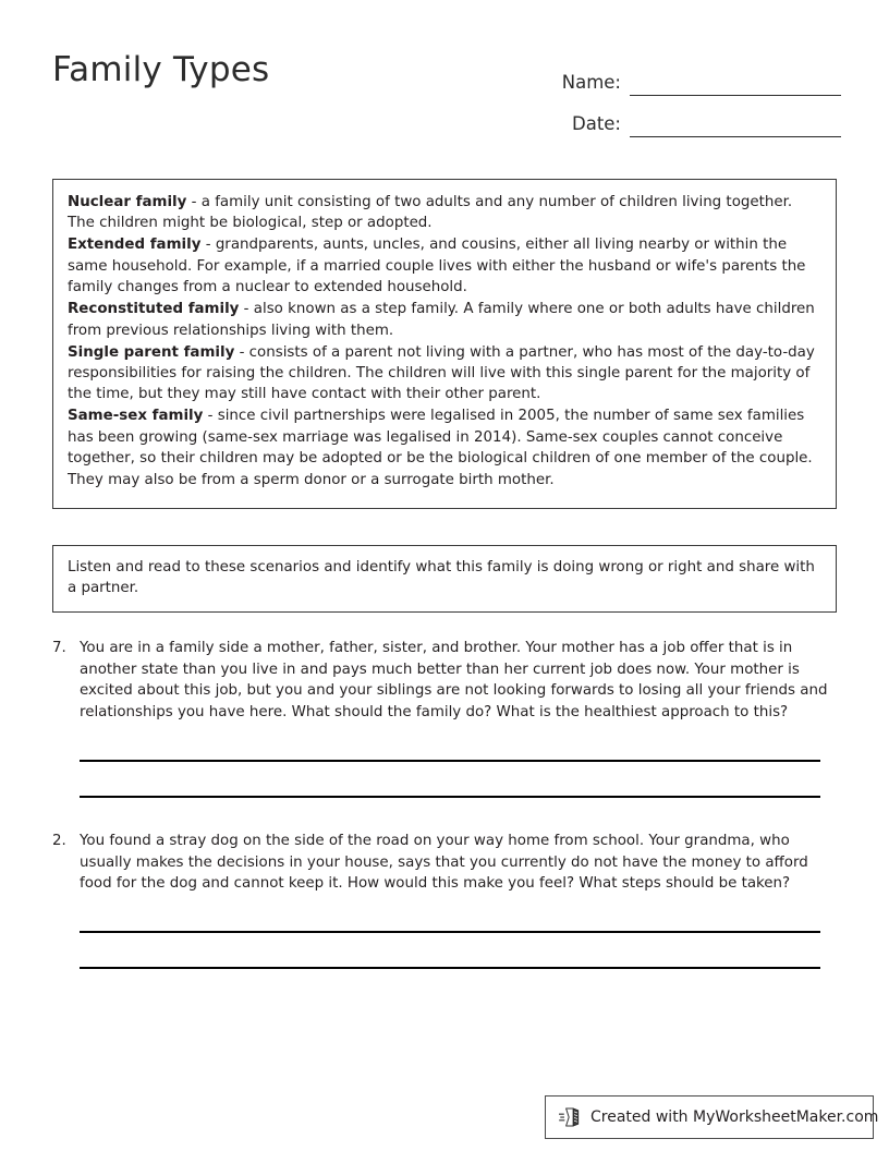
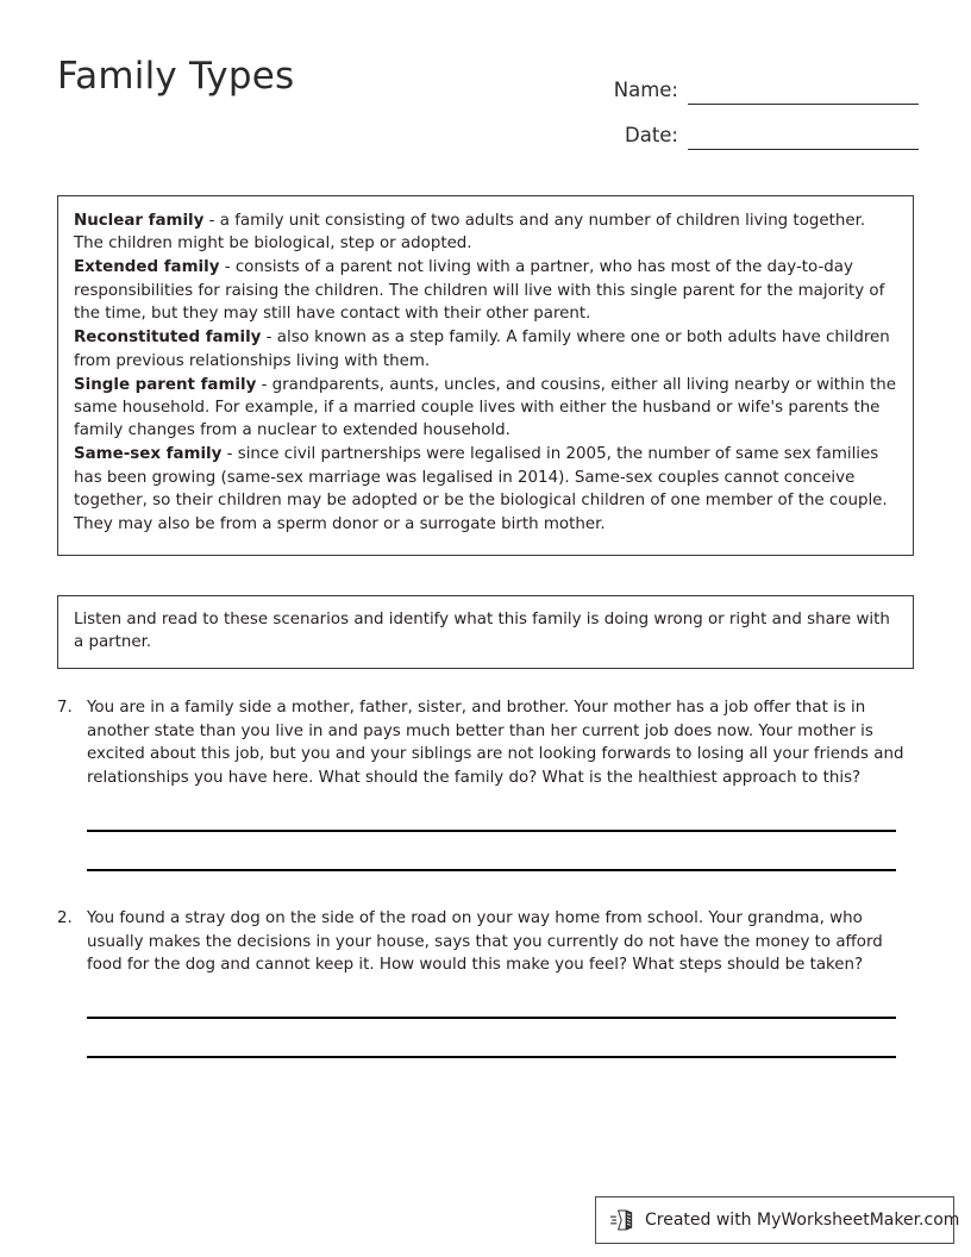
  Family Types
  Name:
  Date:
  Nuclear family - a family unit consisting of two adults and any number of children living together. The children might be biological, step or adopted.
- Extended family - grandparents, aunts, uncles, and cousins, either all living nearby or within the same household. For example, if a married couple lives with either the husband or wife's parents the family changes from a nuclear to extended household.
+ Extended family - consists of a parent not living with a partner, who has most of the day-to-day responsibilities for raising the children. The children will live with this single parent for the majority of the time, but they may still have contact with their other parent.
  Reconstituted family - also known as a step family. A family where one or both adults have children from previous relationships living with them.
- Single parent family - consists of a parent not living with a partner, who has most of the day-to-day responsibilities for raising the children. The children will live with this single parent for the majority of the time, but they may still have contact with their other parent.
+ Single parent family - grandparents, aunts, uncles, and cousins, either all living nearby or within the same household. For example, if a married couple lives with either the husband or wife's parents the family changes from a nuclear to extended household.
  Same-sex family - since civil partnerships were legalised in 2005, the number of same sex families has been growing (same-sex marriage was legalised in 2014). Same-sex couples cannot conceive together, so their children may be adopted or be the biological children of one member of the couple. They may also be from a sperm donor or a surrogate birth mother.
  Listen and read to these scenarios and identify what this family is doing wrong or right and share with a partner.
  7.
  You are in a family side a mother, father, sister, and brother. Your mother has a job offer that is in another state than you live in and pays much better than her current job does now. Your mother is excited about this job, but you and your siblings are not looking forwards to losing all your friends and relationships you have here. What should the family do? What is the healthiest approach to this?
  2.
  You found a stray dog on the side of the road on your way home from school. Your grandma, who usually makes the decisions in your house, says that you currently do not have the money to afford food for the dog and cannot keep it. How would this make you feel? What steps should be taken?
  Created with MyWorksheetMaker.com
